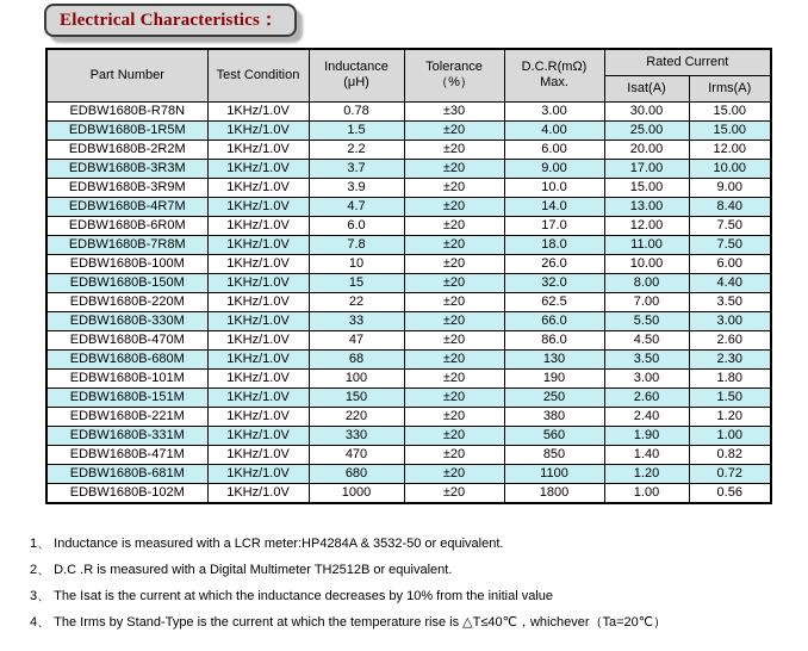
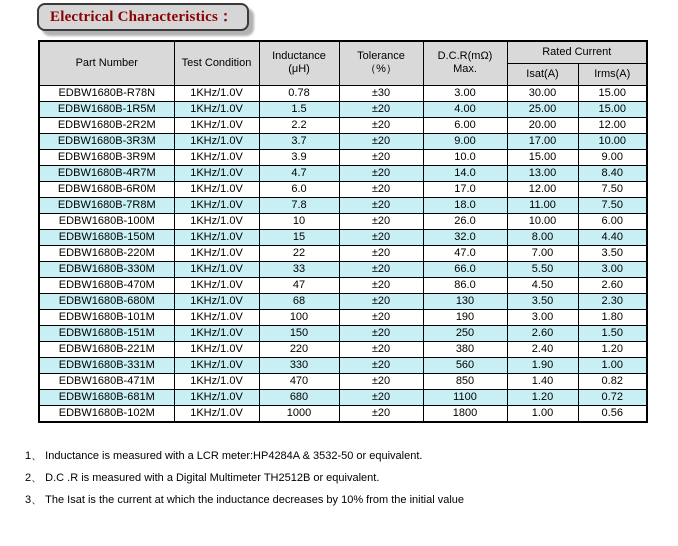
  Electrical Characteristics：
  Part Number	Test Condition	Inductance (μH)	Tolerance （%）	D.C.R(mΩ) Max.	Rated Current
  Isat(A)	Irms(A)
  EDBW1680B-R78N	1KHz/1.0V	0.78	±30	3.00	30.00	15.00
  EDBW1680B-1R5M	1KHz/1.0V	1.5	±20	4.00	25.00	15.00
  EDBW1680B-2R2M	1KHz/1.0V	2.2	±20	6.00	20.00	12.00
  EDBW1680B-3R3M	1KHz/1.0V	3.7	±20	9.00	17.00	10.00
  EDBW1680B-3R9M	1KHz/1.0V	3.9	±20	10.0	15.00	9.00
  EDBW1680B-4R7M	1KHz/1.0V	4.7	±20	14.0	13.00	8.40
  EDBW1680B-6R0M	1KHz/1.0V	6.0	±20	17.0	12.00	7.50
  EDBW1680B-7R8M	1KHz/1.0V	7.8	±20	18.0	11.00	7.50
  EDBW1680B-100M	1KHz/1.0V	10	±20	26.0	10.00	6.00
  EDBW1680B-150M	1KHz/1.0V	15	±20	32.0	8.00	4.40
- EDBW1680B-220M	1KHz/1.0V	22	±20	62.5	7.00	3.50
+ EDBW1680B-220M	1KHz/1.0V	22	±20	47.0	7.00	3.50
  EDBW1680B-330M	1KHz/1.0V	33	±20	66.0	5.50	3.00
  EDBW1680B-470M	1KHz/1.0V	47	±20	86.0	4.50	2.60
  EDBW1680B-680M	1KHz/1.0V	68	±20	130	3.50	2.30
  EDBW1680B-101M	1KHz/1.0V	100	±20	190	3.00	1.80
  EDBW1680B-151M	1KHz/1.0V	150	±20	250	2.60	1.50
  EDBW1680B-221M	1KHz/1.0V	220	±20	380	2.40	1.20
  EDBW1680B-331M	1KHz/1.0V	330	±20	560	1.90	1.00
  EDBW1680B-471M	1KHz/1.0V	470	±20	850	1.40	0.82
  EDBW1680B-681M	1KHz/1.0V	680	±20	1100	1.20	0.72
  EDBW1680B-102M	1KHz/1.0V	1000	±20	1800	1.00	0.56
  1、 Inductance is measured with a LCR meter:HP4284A & 3532-50 or equivalent.
  2、 D.C .R is measured with a Digital Multimeter TH2512B or equivalent.
  3、 The Isat is the current at which the inductance decreases by 10% from the initial value
- 4、 The Irms by Stand-Type is the current at which the temperature rise is △T≤40℃，whichever（Ta=20℃）
